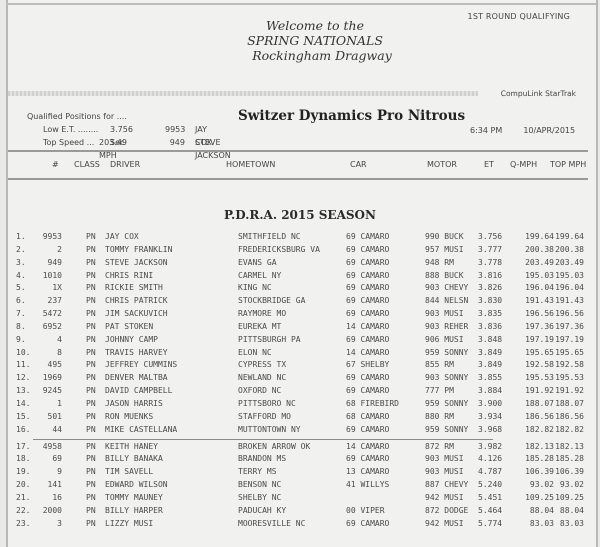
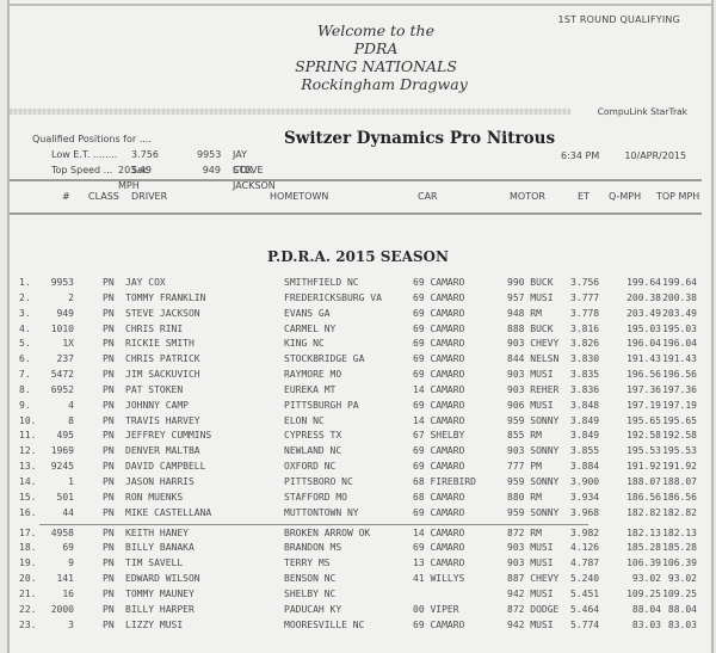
  1ST ROUND QUALIFYING
  Welcome to the
+ PDRA
  SPRING NATIONALS
  Rockingham Dragway
  CompuLink StarTrak
  Qualified Positions for ....
  Low E.T. ........
  3.756 Sec
  9953
  JAY COX
  Top Speed ...
  203.49 MPH
  949
  STEVE JACKSON
  Switzer Dynamics Pro Nitrous
  6:34 PM 10/APR/2015
  #
  CLASS
  DRIVER
  HOMETOWN
  CAR
  MOTOR
  ET
  Q-MPH
  TOP MPH
  P.D.R.A. 2015 SEASON
  1.
  9953
  PN
  JAY COX
  SMITHFIELD NC
  69 CAMARO
  990 BUCK
  3.756
  199.64
  199.64
  2.
  2
  PN
  TOMMY FRANKLIN
  FREDERICKSBURG VA
  69 CAMARO
  957 MUSI
  3.777
  200.38
  200.38
  3.
  949
  PN
  STEVE JACKSON
  EVANS GA
  69 CAMARO
  948 RM
  3.778
  203.49
  203.49
  4.
  1010
  PN
  CHRIS RINI
  CARMEL NY
  69 CAMARO
  888 BUCK
  3.816
  195.03
  195.03
  5.
  1X
  PN
  RICKIE SMITH
  KING NC
  69 CAMARO
  903 CHEVY
  3.826
  196.04
  196.04
  6.
  237
  PN
  CHRIS PATRICK
  STOCKBRIDGE GA
  69 CAMARO
  844 NELSN
  3.830
  191.43
  191.43
  7.
  5472
  PN
  JIM SACKUVICH
  RAYMORE MO
  69 CAMARO
  903 MUSI
  3.835
  196.56
  196.56
  8.
  6952
  PN
  PAT STOKEN
  EUREKA MT
  14 CAMARO
  903 REHER
  3.836
  197.36
  197.36
  9.
  4
  PN
  JOHNNY CAMP
  PITTSBURGH PA
  69 CAMARO
  906 MUSI
  3.848
  197.19
  197.19
  10.
  8
  PN
  TRAVIS HARVEY
  ELON NC
  14 CAMARO
  959 SONNY
  3.849
  195.65
  195.65
  11.
  495
  PN
  JEFFREY CUMMINS
  CYPRESS TX
  67 SHELBY
  855 RM
  3.849
  192.58
  192.58
  12.
  1969
  PN
  DENVER MALTBA
  NEWLAND NC
  69 CAMARO
  903 SONNY
  3.855
  195.53
  195.53
  13.
  9245
  PN
  DAVID CAMPBELL
  OXFORD NC
  69 CAMARO
  777 PM
  3.884
  191.92
  191.92
  14.
  1
  PN
  JASON HARRIS
  PITTSBORO NC
  68 FIREBIRD
  959 SONNY
  3.900
  188.07
  188.07
  15.
  501
  PN
  RON MUENKS
  STAFFORD MO
  68 CAMARO
  880 RM
  3.934
  186.56
  186.56
  16.
  44
  PN
  MIKE CASTELLANA
  MUTTONTOWN NY
  69 CAMARO
  959 SONNY
  3.968
  182.82
  182.82
  17.
  4958
  PN
  KEITH HANEY
  BROKEN ARROW OK
  14 CAMARO
  872 RM
  3.982
  182.13
  182.13
  18.
  69
  PN
  BILLY BANAKA
  BRANDON MS
  69 CAMARO
  903 MUSI
  4.126
  185.28
  185.28
  19.
  9
  PN
  TIM SAVELL
  TERRY MS
  13 CAMARO
  903 MUSI
  4.787
  106.39
  106.39
  20.
  141
  PN
  EDWARD WILSON
  BENSON NC
  41 WILLYS
  887 CHEVY
  5.240
  93.02
  93.02
  21.
  16
  PN
  TOMMY MAUNEY
  SHELBY NC
  942 MUSI
  5.451
  109.25
  109.25
  22.
  2000
  PN
  BILLY HARPER
  PADUCAH KY
  00 VIPER
  872 DODGE
  5.464
  88.04
  88.04
  23.
  3
  PN
  LIZZY MUSI
  MOORESVILLE NC
  69 CAMARO
  942 MUSI
  5.774
  83.03
  83.03
